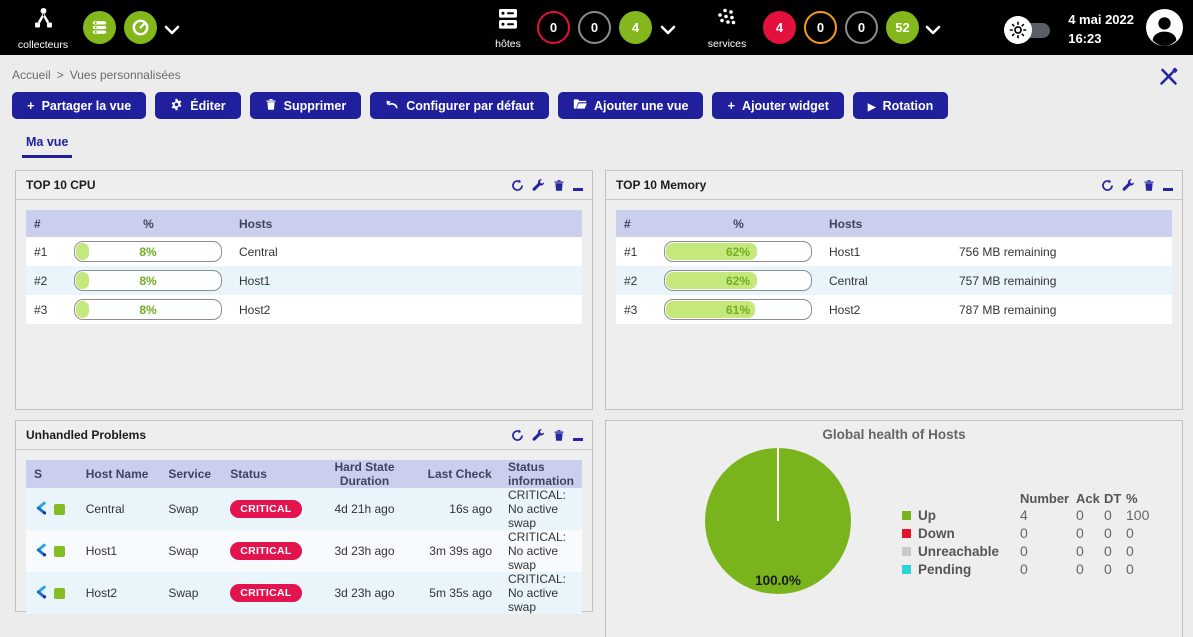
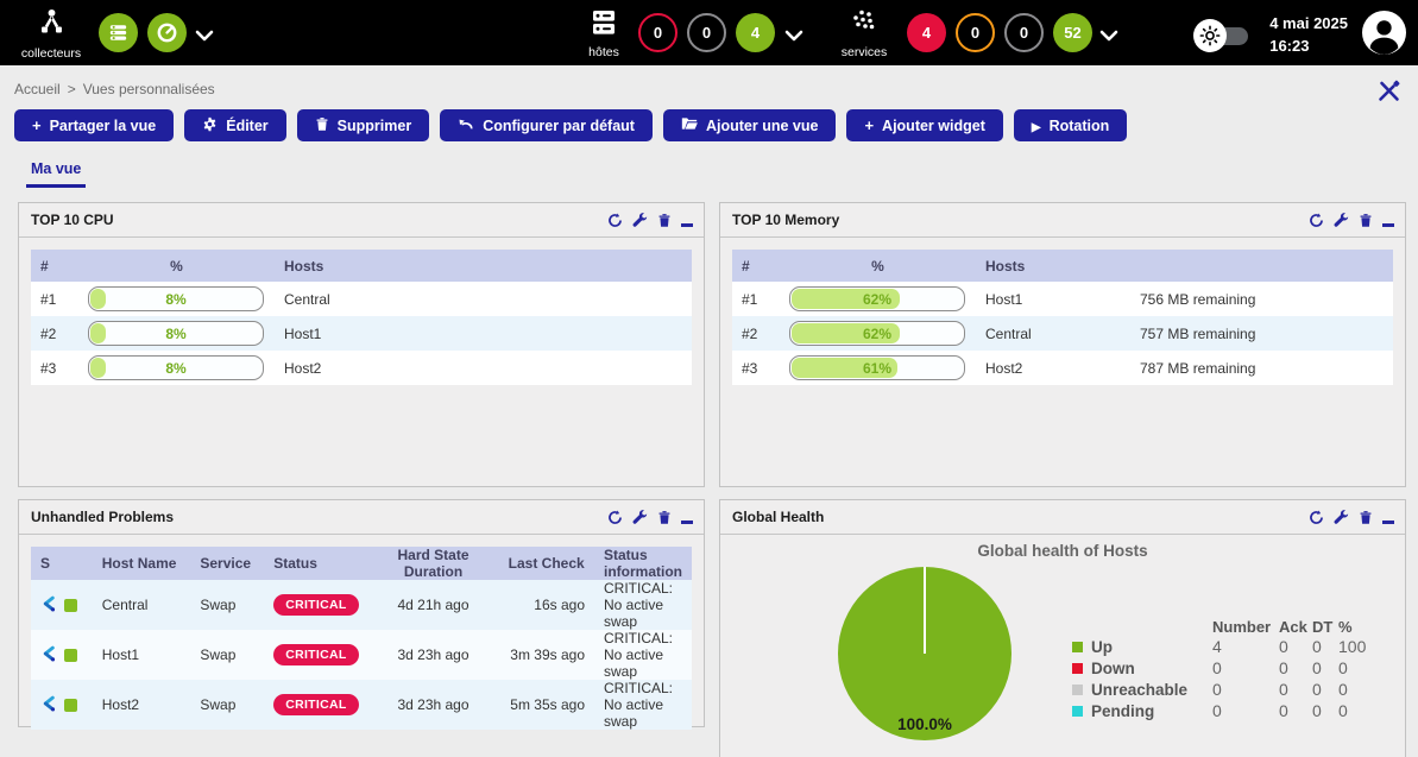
  collecteurs
  hôtes
  0
  0
  4
  services
  4
  0
  0
  52
- 4 mai 2022
+ 4 mai 2025
  16:23
  Accueil
  >
  Vues personnalisées
  +
  Partager la vue
  Éditer
  Supprimer
  Configurer par défaut
  Ajouter une vue
  +
  Ajouter widget
  ▶
  Rotation
  Ma vue
  TOP 10 CPU
  #	%	Hosts
  #1	8%	Central
  #2	8%	Host1
  #3	8%	Host2
  TOP 10 Memory
  #	%	Hosts
  #1	62%	Host1	756 MB remaining
  #2	62%	Central	757 MB remaining
  #3	61%	Host2	787 MB remaining
  Unhandled Problems
  S	Host Name	Service	Status	Hard State Duration	Last Check	Status information
  	Central	Swap	CRITICAL	4d 21h ago	16s ago	CRITICAL: No active swap
  	Host1	Swap	CRITICAL	3d 23h ago	3m 39s ago	CRITICAL: No active swap
  	Host2	Swap	CRITICAL	3d 23h ago	5m 35s ago	CRITICAL: No active swap
+ Global Health
  Global health of Hosts
  100.0%
  	Number	Ack	DT	%
  Up	4	0	0	100
  Down	0	0	0	0
  Unreachable	0	0	0	0
  Pending	0	0	0	0
